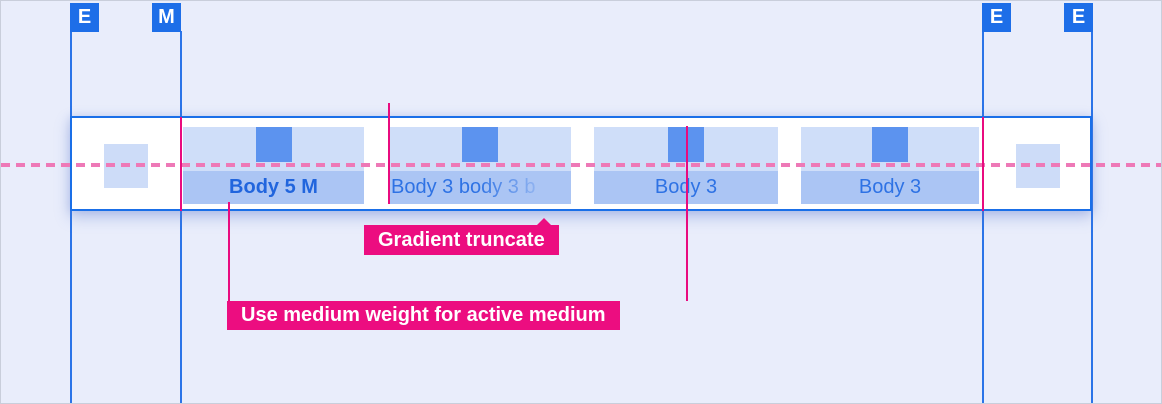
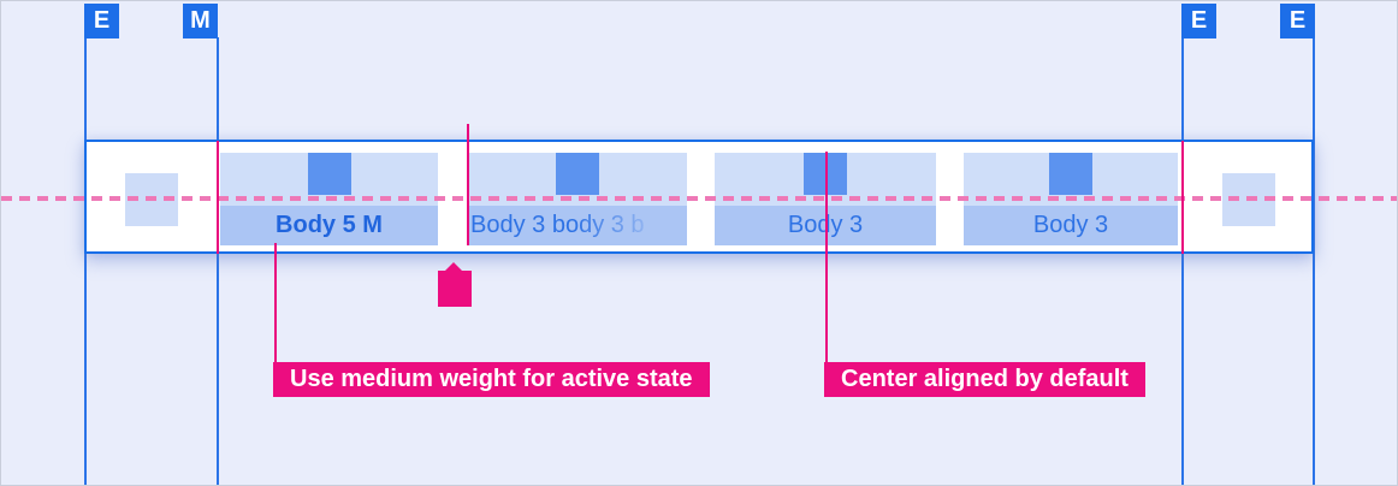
  E
  M
  E
  E
  Body 5 M
  Body 3
  Body 3
- Gradient truncate
- Use medium weight for active medium
+ Use medium weight for active state
+ Center aligned by default
